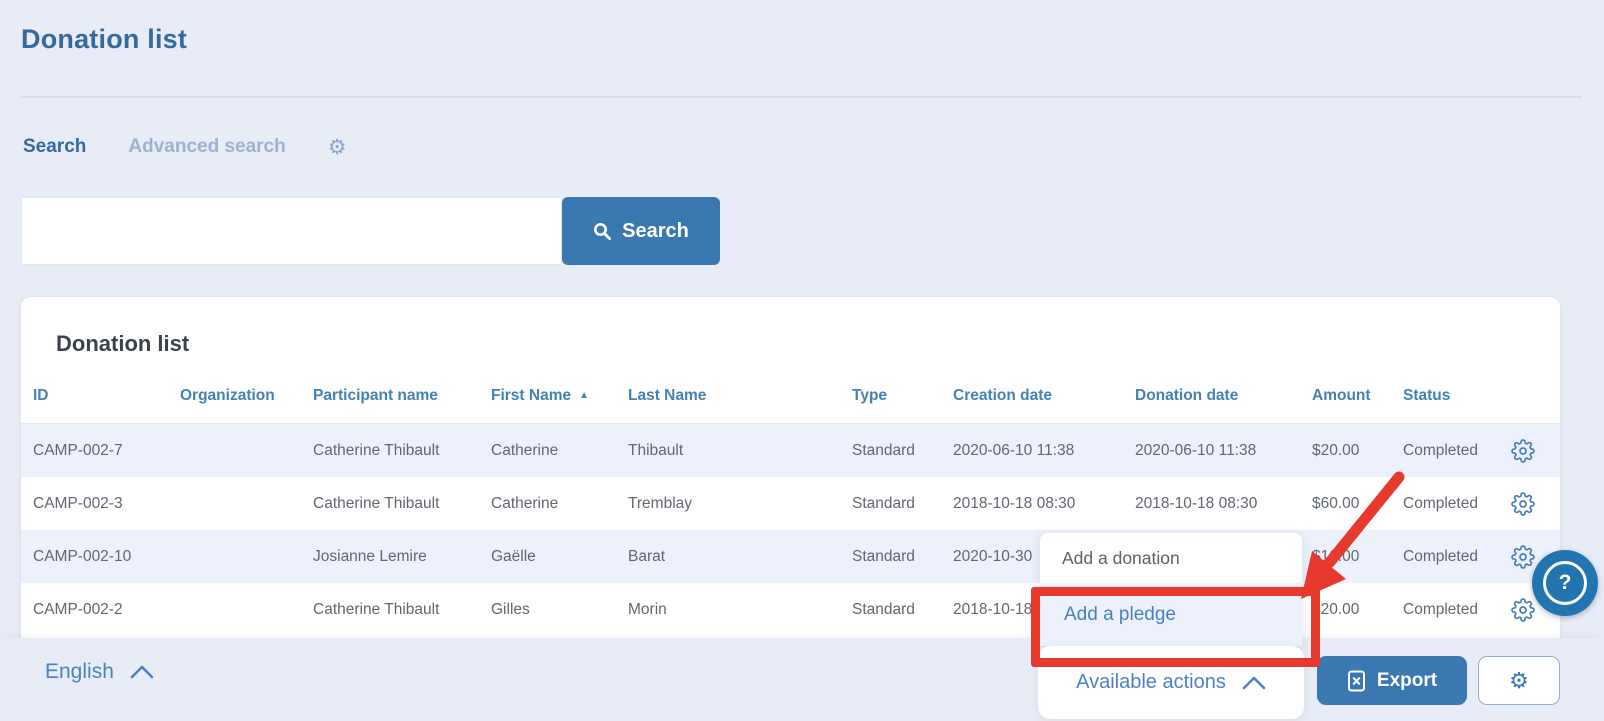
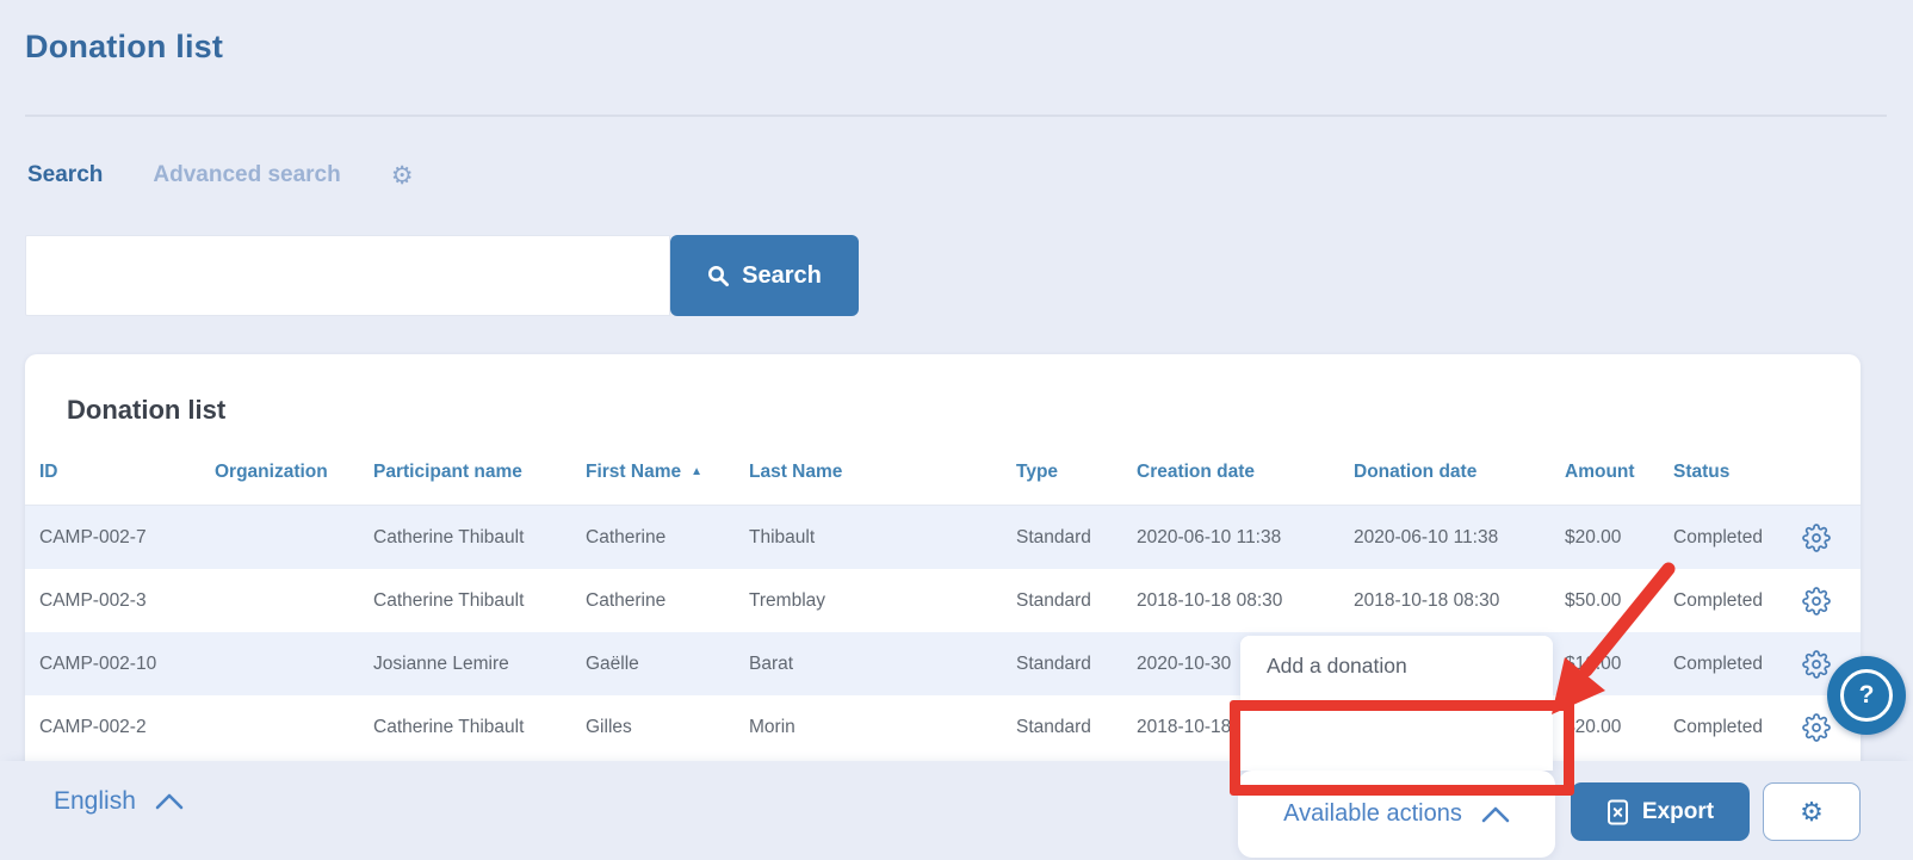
  Donation list
  Search
  Advanced search
  ⚙
  Search
  Donation list
  ID
  Organization
  Participant name
  First Name ▲
  Last Name
  Type
  Creation date
  Donation date
  Amount
  Status
  CAMP-002-7
  Catherine Thibault
  Catherine
  Thibault
  Standard
  2020-06-10 11:38
  2020-06-10 11:38
  $20.00
  Completed
  CAMP-002-3
  Catherine Thibault
  Catherine
  Tremblay
  Standard
  2018-10-18 08:30
  2018-10-18 08:30
- $60.00
+ $50.00
  Completed
  CAMP-002-10
  Josianne Lemire
  Gaëlle
  Barat
  Standard
  2020-10-30
  Completed
  CAMP-002-2
  Catherine Thibault
  Gilles
  Morin
  Standard
  $20.00
  Completed
  English
  Add a donation
- Add a pledge
  Available actions
  Export
  ⚙
  ?
